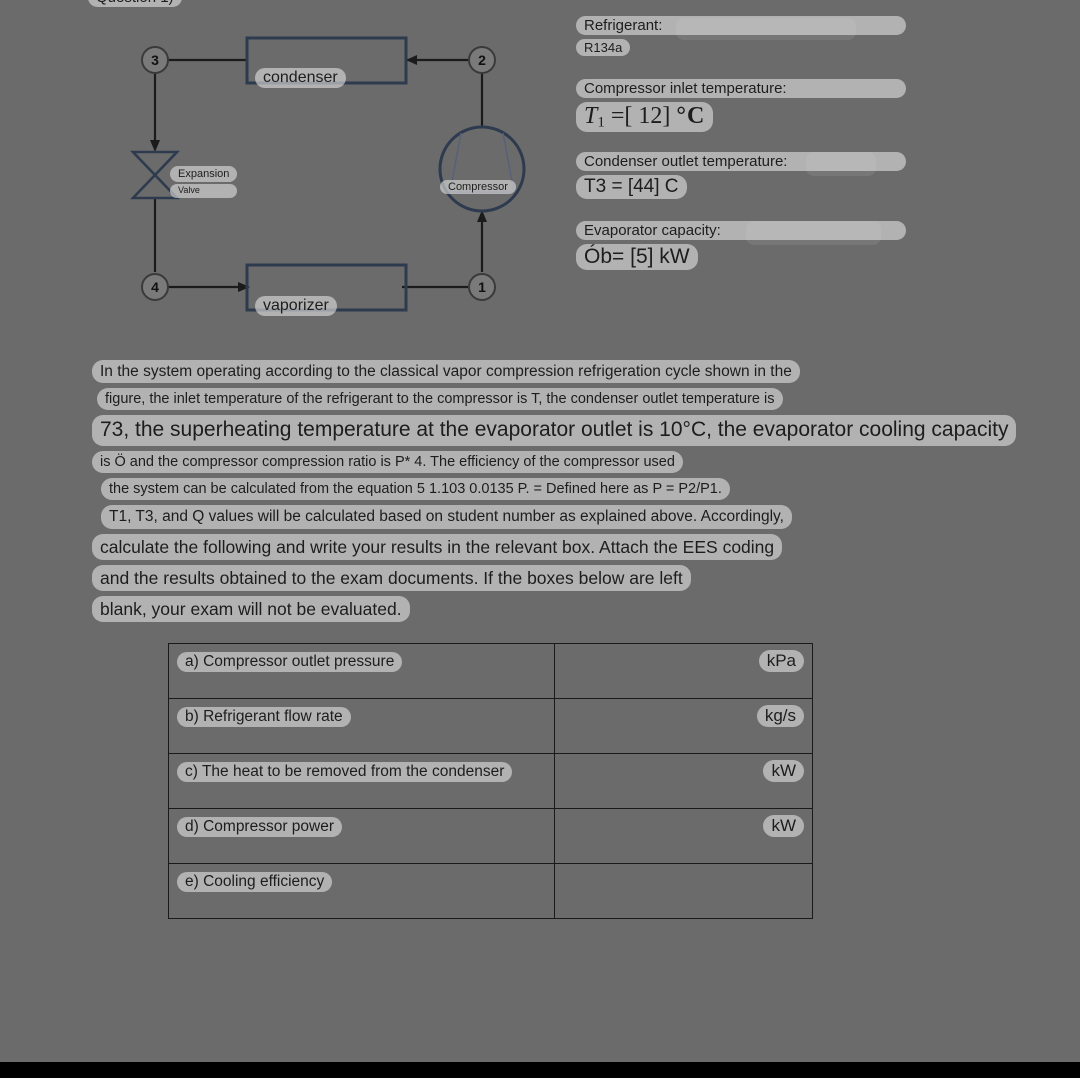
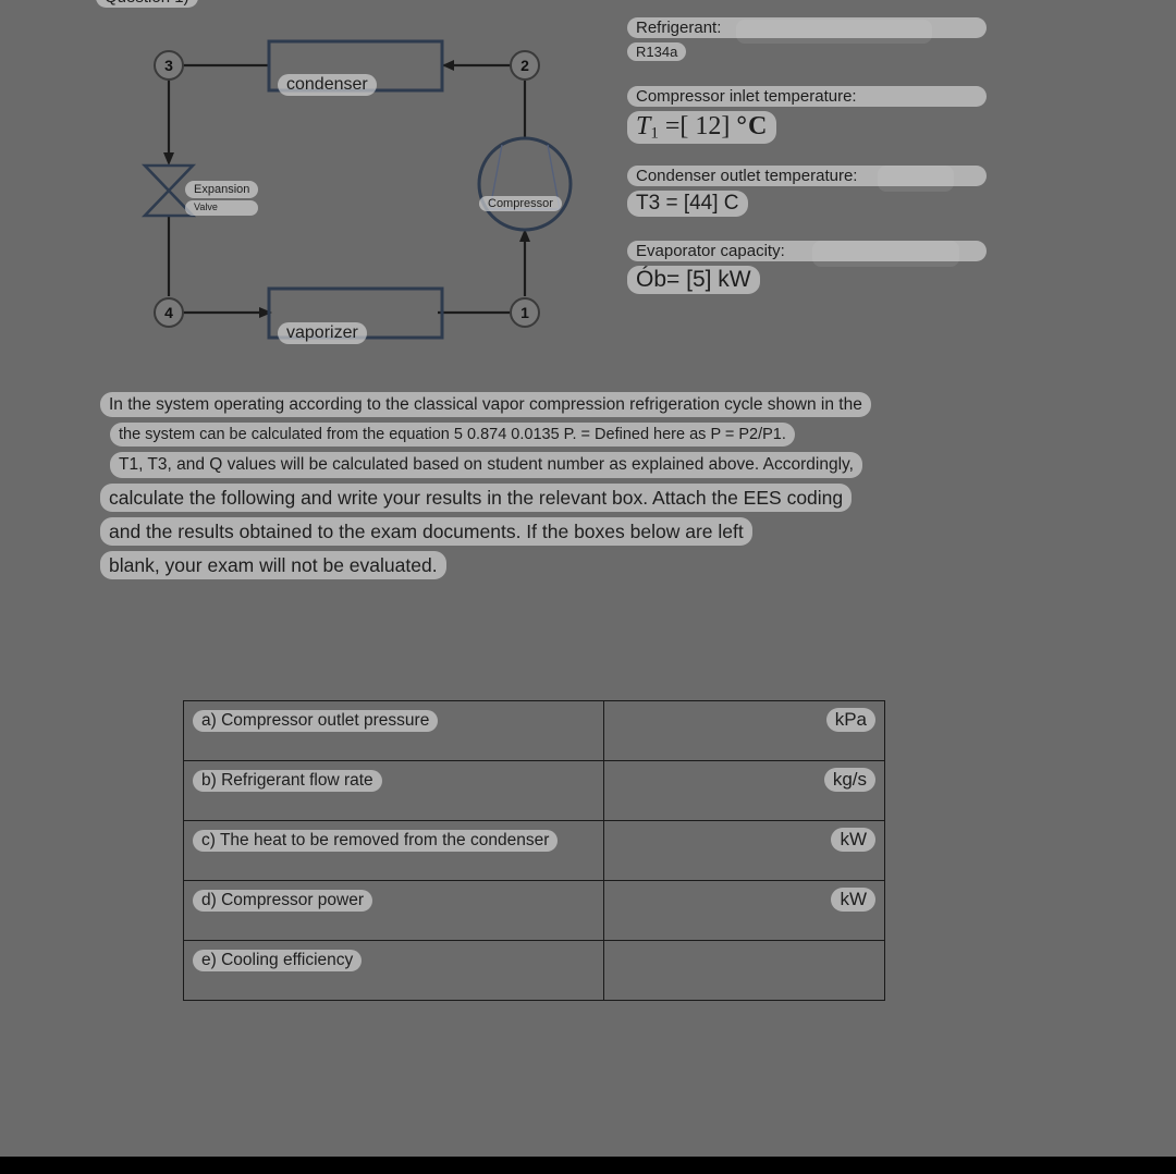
  3
  2
  4
  1
  condenser
  vaporizer
  Compressor
  Expansion
  Valve
  Refrigerant:
  R134a
  Compressor inlet temperature:
  T1 =[ 12] °C
  Condenser outlet temperature:
  T3 = [44] C
  Evaporator capacity:
  Ób= [5] kW
  In the system operating according to the classical vapor compression refrigeration cycle shown in the
- figure, the inlet temperature of the refrigerant to the compressor is T, the condenser outlet temperature is
- 73, the superheating temperature at the evaporator outlet is 10°C, the evaporator cooling capacity
- is Ö and the compressor compression ratio is P* 4. The efficiency of the compressor used
- the system can be calculated from the equation 5 1.103 0.0135 P. = Defined here as P = P2/P1.
+ the system can be calculated from the equation 5 0.874 0.0135 P. = Defined here as P = P2/P1.
  T1, T3, and Q values will be calculated based on student number as explained above. Accordingly,
  calculate the following and write your results in the relevant box. Attach the EES coding
  and the results obtained to the exam documents. If the boxes below are left
  blank, your exam will not be evaluated.
  a) Compressor outlet pressure	kPa
  b) Refrigerant flow rate	kg/s
  c) The heat to be removed from the condenser	kW
  d) Compressor power	kW
  e) Cooling efficiency
